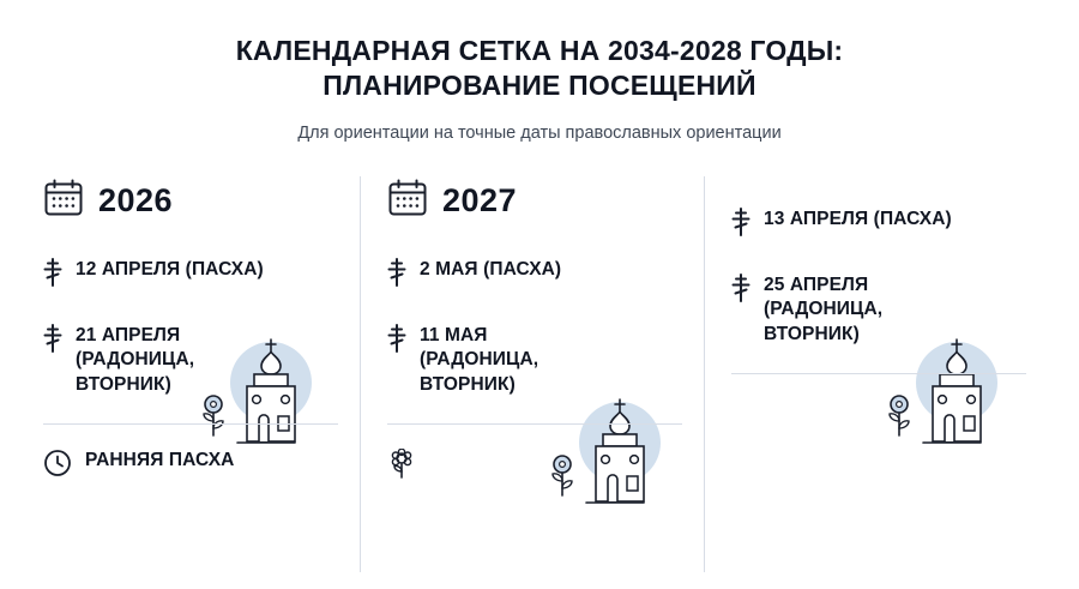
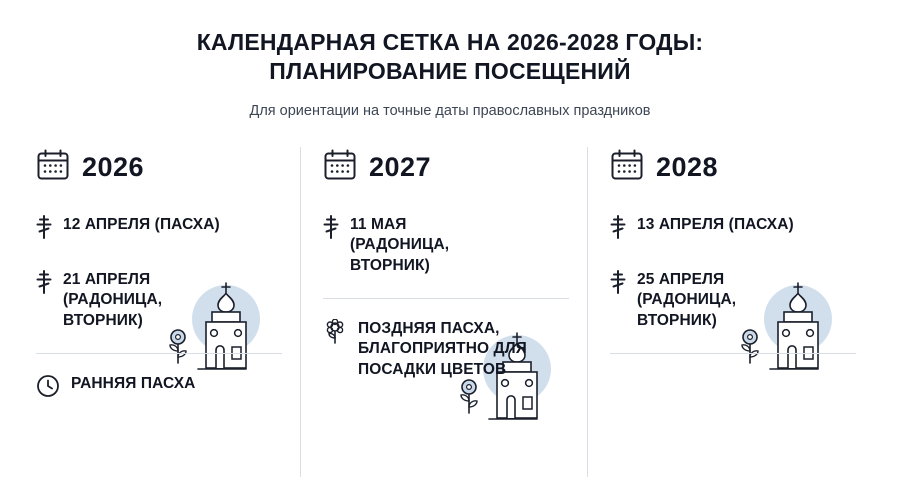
- КАЛЕНДАРНАЯ СЕТКА НА 2034-2028 ГОДЫ:
+ КАЛЕНДАРНАЯ СЕТКА НА 2026-2028 ГОДЫ:
  ПЛАНИРОВАНИЕ ПОСЕЩЕНИЙ
- Для ориентации на точные даты православных ориентации
+ Для ориентации на точные даты православных праздников
  2026
  12 АПРЕЛЯ (ПАСХА)
  21 АПРЕЛЯ
  (РАДОНИЦА,
  ВТОРНИК)
  РАННЯЯ ПАСХА
  2027
- 2 МАЯ (ПАСХА)
  11 МАЯ
  (РАДОНИЦА,
  ВТОРНИК)
+ ПОЗДНЯЯ ПАСХА,
+ БЛАГОПРИЯТНО ДЛЯ
+ ПОСАДКИ ЦВЕТОВ
+ 2028
  13 АПРЕЛЯ (ПАСХА)
  25 АПРЕЛЯ
  (РАДОНИЦА,
  ВТОРНИК)
